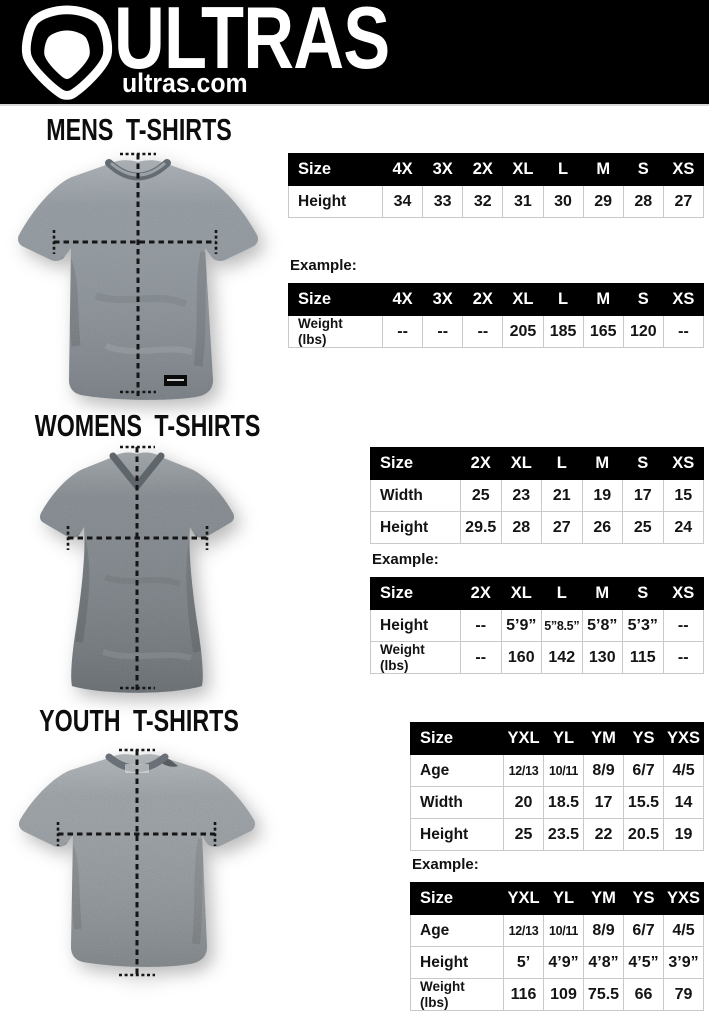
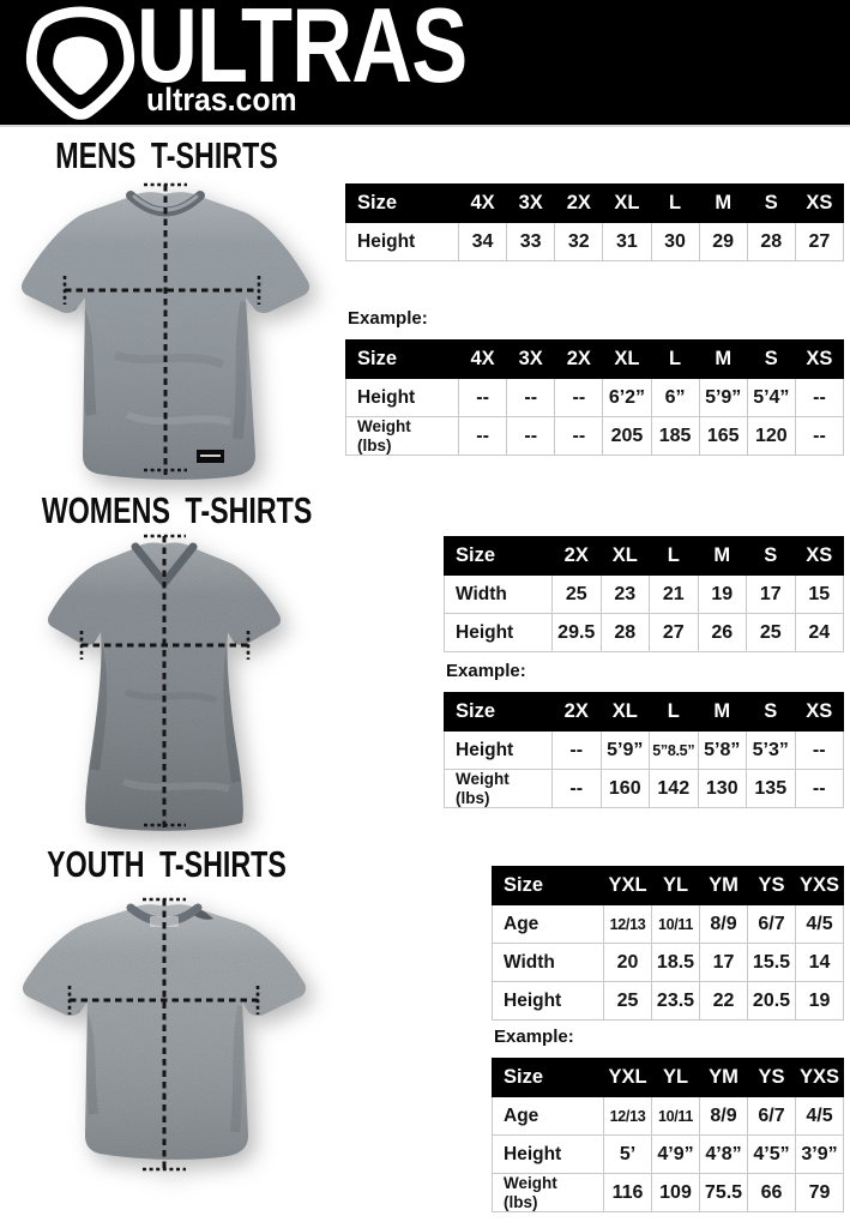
  ULTRAS
  ultras.com
  MENS T-SHIRTS
  Size	4X	3X	2X	XL	L	M	S	XS
  Height	34	33	32	31	30	29	28	27
  Example:
  Size	4X	3X	2X	XL	L	M	S	XS
+ Height	--	--	--	6’2”	6”	5’9”	5’4”	--
  Weight (lbs)	--	--	--	205	185	165	120	--
  WOMENS T-SHIRTS
  Size	2X	XL	L	M	S	XS
  Width	25	23	21	19	17	15
  Height	29.5	28	27	26	25	24
  Example:
  Size	2X	XL	L	M	S	XS
  Height	--	5’9”	5”8.5”	5’8”	5’3”	--
- Weight (lbs)	--	160	142	130	115	--
+ Weight (lbs)	--	160	142	130	135	--
  YOUTH T-SHIRTS
  Size	YXL	YL	YM	YS	YXS
  Age	12/13	10/11	8/9	6/7	4/5
  Width	20	18.5	17	15.5	14
  Height	25	23.5	22	20.5	19
  Example:
  Size	YXL	YL	YM	YS	YXS
  Age	12/13	10/11	8/9	6/7	4/5
  Height	5’	4’9”	4’8”	4’5”	3’9”
  Weight (lbs)	116	109	75.5	66	79
